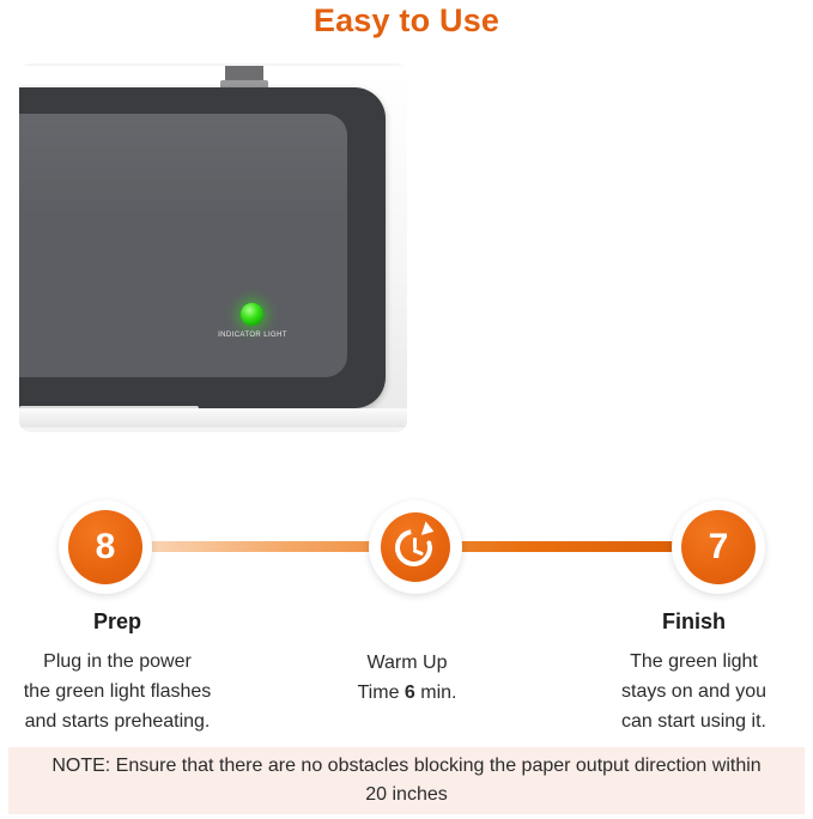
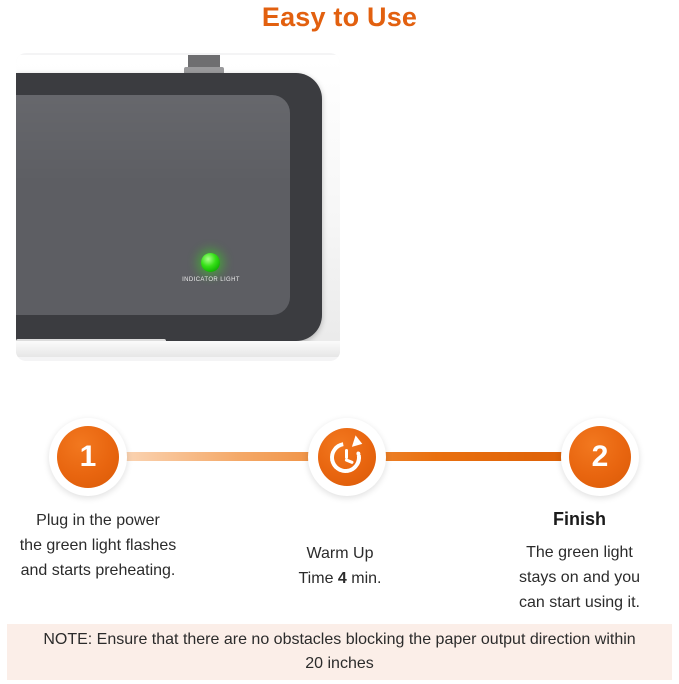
  Easy to Use
- 8
+ 1
- 7
+ 2
- Prep
  Plug in the power
  the green light flashes
  and starts preheating.
  Warm Up
- Time 6 min.
+ Time 4 min.
  Finish
  The green light
  stays on and you
  can start using it.
  NOTE: Ensure that there are no obstacles blocking the paper output direction within 20 inches
